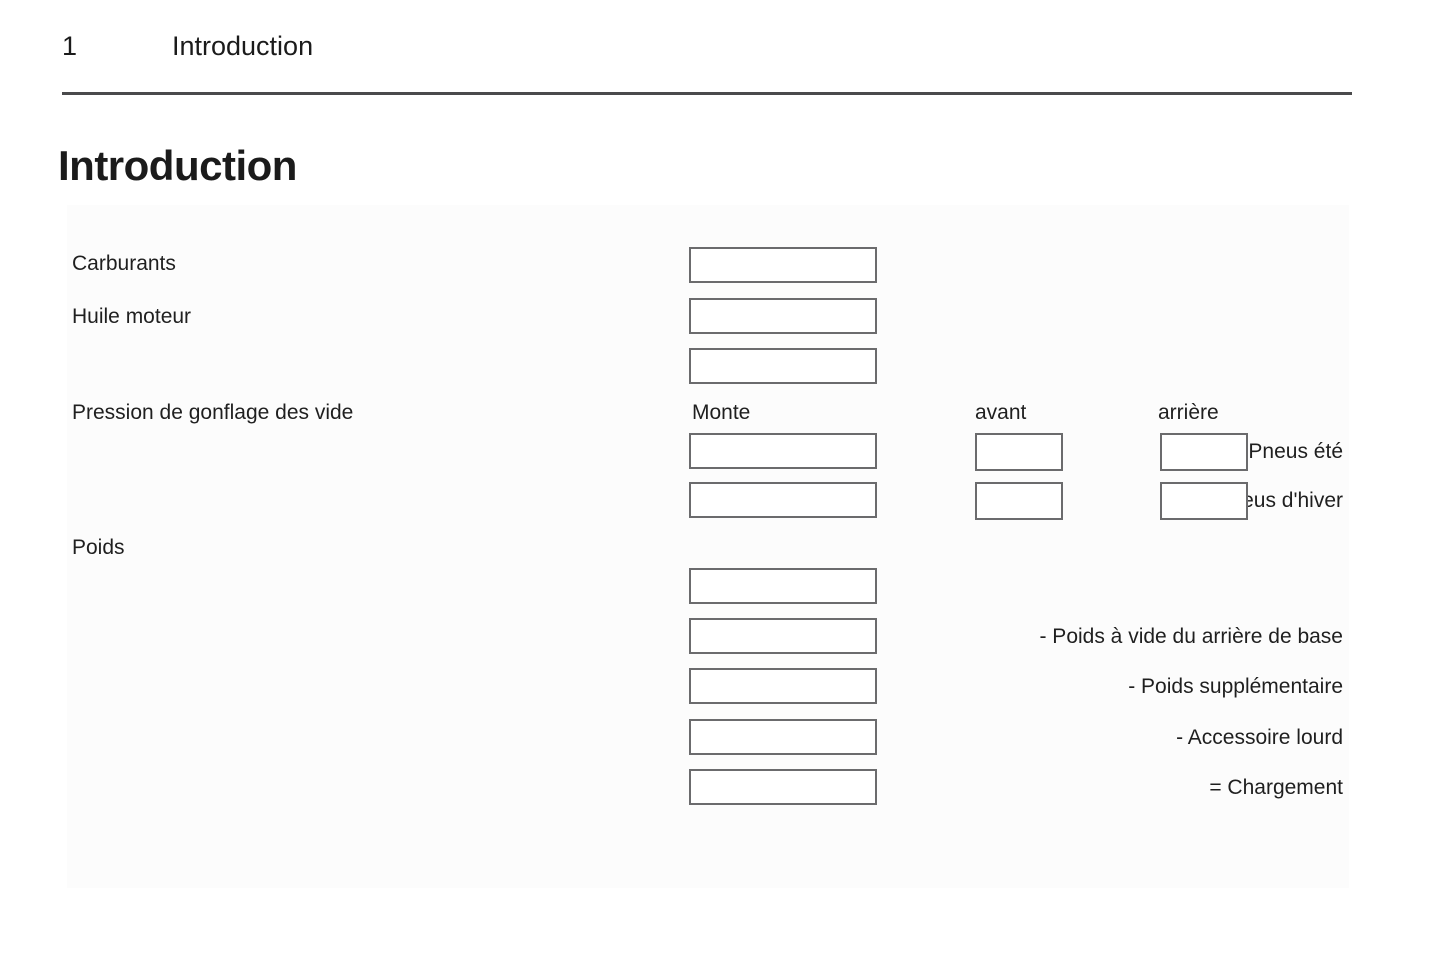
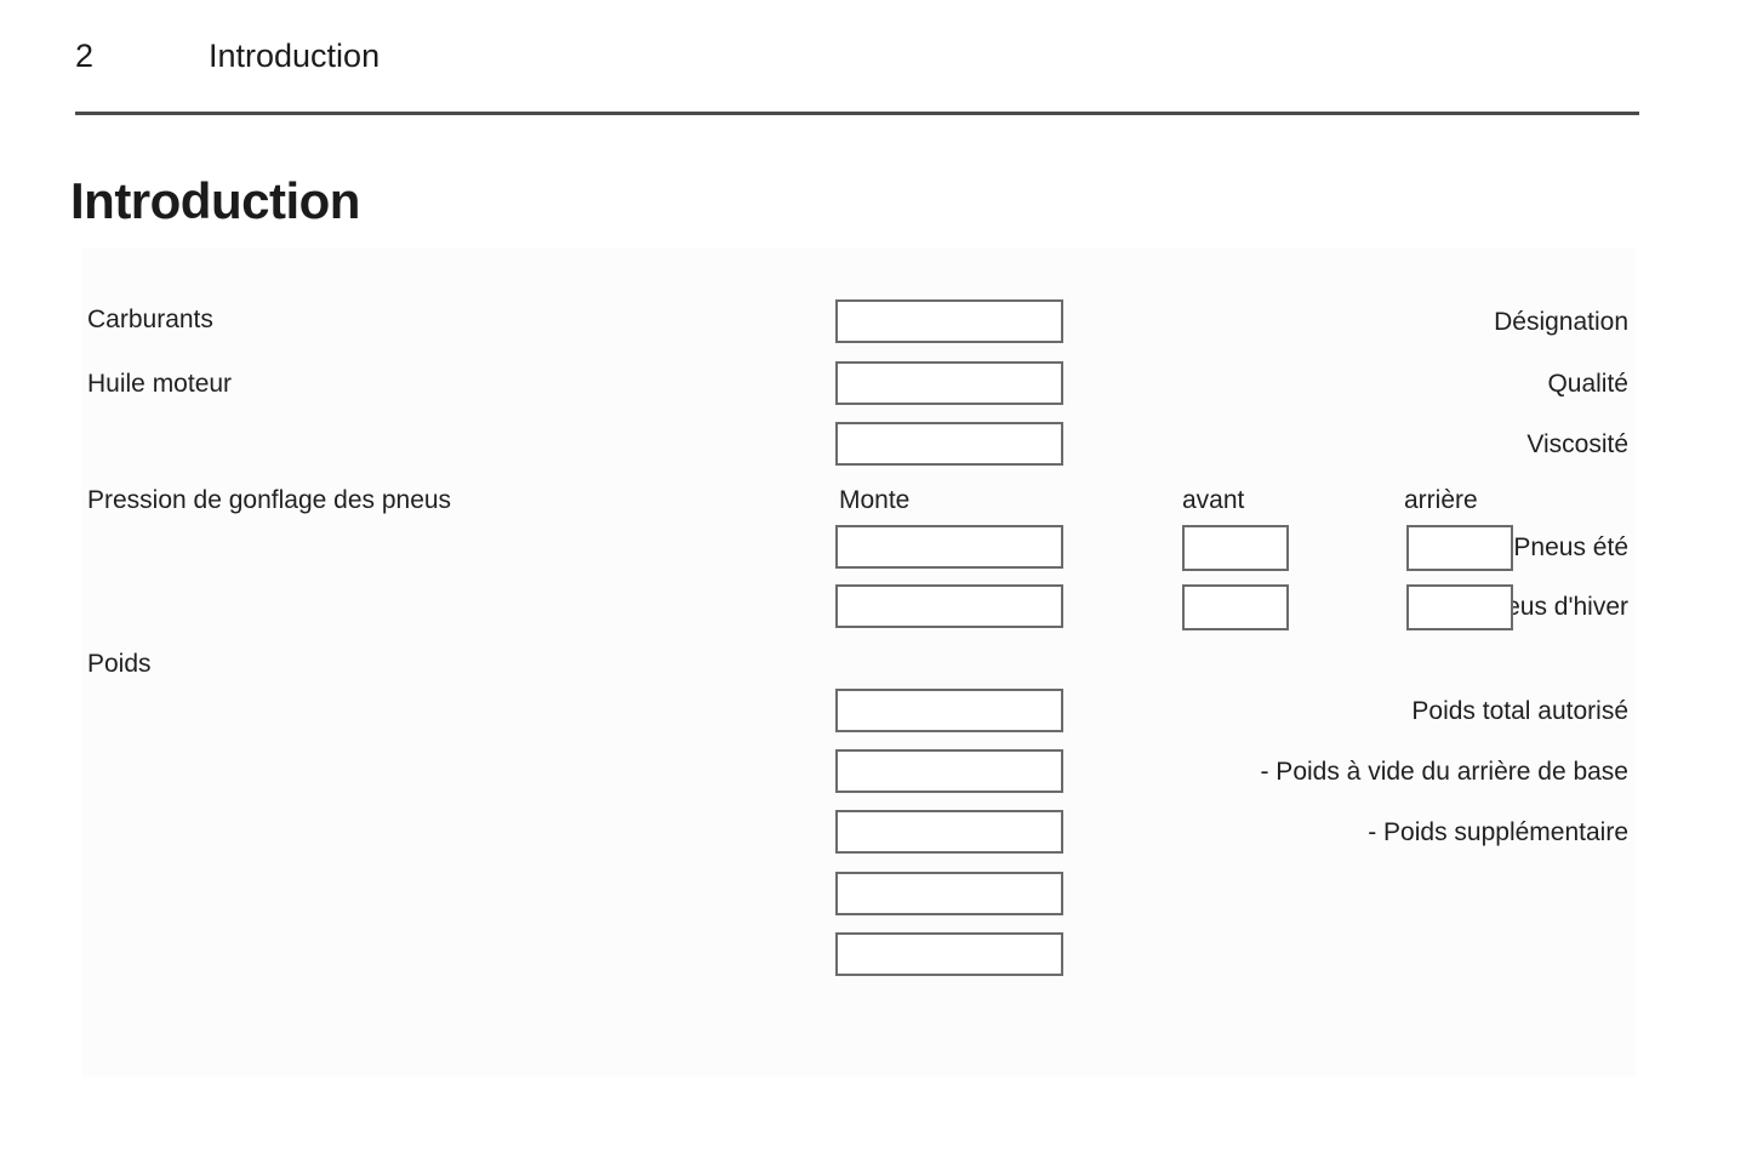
- 1
+ 2
  Introduction
  Introduction
  Carburants
  Huile moteur
- Pression de gonflage des vide
+ Pression de gonflage des pneus
  Poids
  Monte
  avant
  arrière
+ Désignation
+ Qualité
+ Viscosité
  Pneus été
  us d'hiver
+ Poids total autorisé
  - Poids à vide du arrière de base
  - Poids supplémentaire
- - Accessoire lourd
- = Chargement
